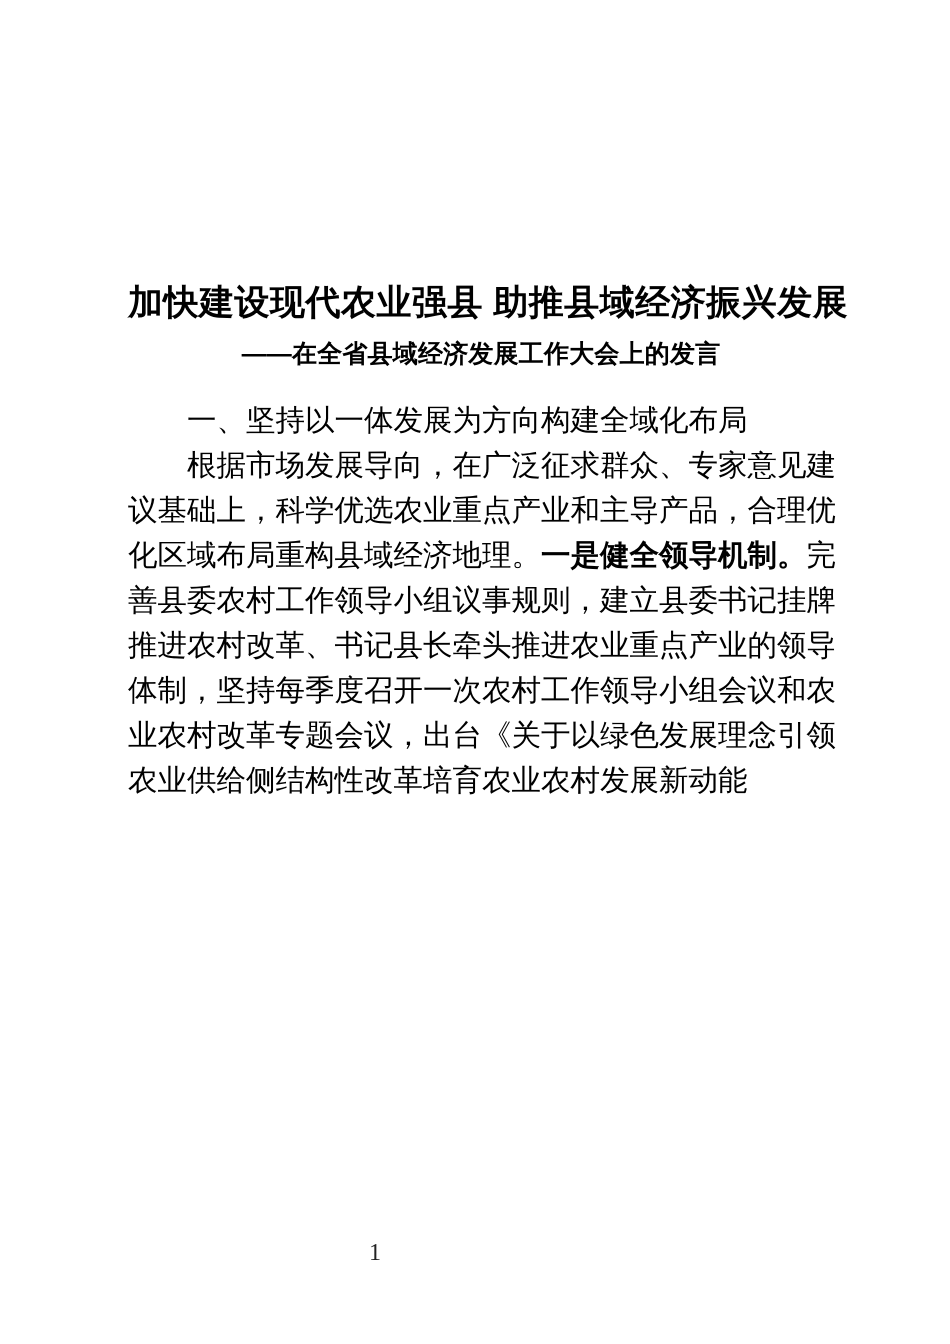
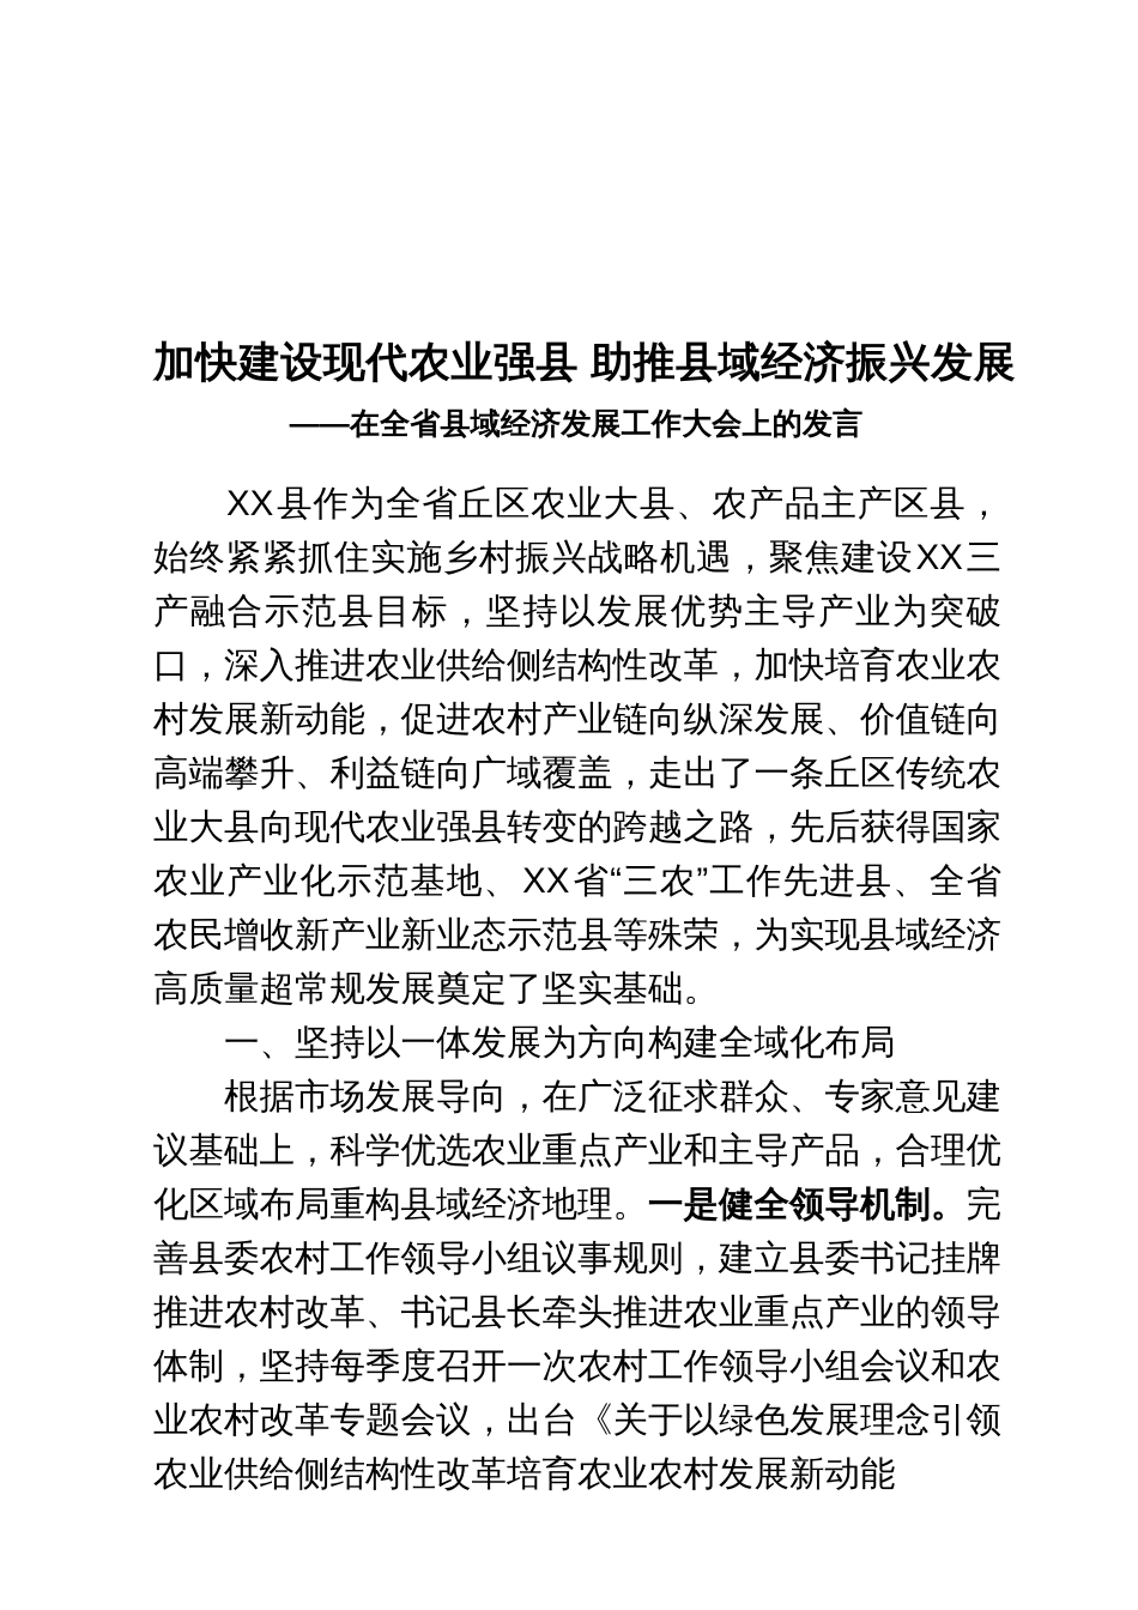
  加快建设现代农业强县 助推县域经济振兴发展
  ——在全省县域经济发展工作大会上的发言
+ XX县作为全省丘区农业大县、农产品主产区县，始终紧紧抓住实施乡村振兴战略机遇，聚焦建设XX三产融合示范县目标，坚持以发展优势主导产业为突破口，深入推进农业供给侧结构性改革，加快培育农业农村发展新动能，促进农村产业链向纵深发展、价值链向高端攀升、利益链向广域覆盖，走出了一条丘区传统农业大县向现代农业强县转变的跨越之路，先后获得国家农业产业化示范基地、XX省“三农”工作先进县、全省农民增收新产业新业态示范县等殊荣，为实现县域经济高质量超常规发展奠定了坚实基础。
  一、坚持以一体发展为方向构建全域化布局
  根据市场发展导向，在广泛征求群众、专家意见建议基础上，科学优选农业重点产业和主导产品，合理优化区域布局重构县域经济地理。一是健全领导机制。完善县委农村工作领导小组议事规则，建立县委书记挂牌推进农村改革、书记县长牵头推进农业重点产业的领导体制，坚持每季度召开一次农村工作领导小组会议和农业农村改革专题会议，出台《关于以绿色发展理念引领农业供给侧结构性改革培育农业农村发展新动能
- 1
